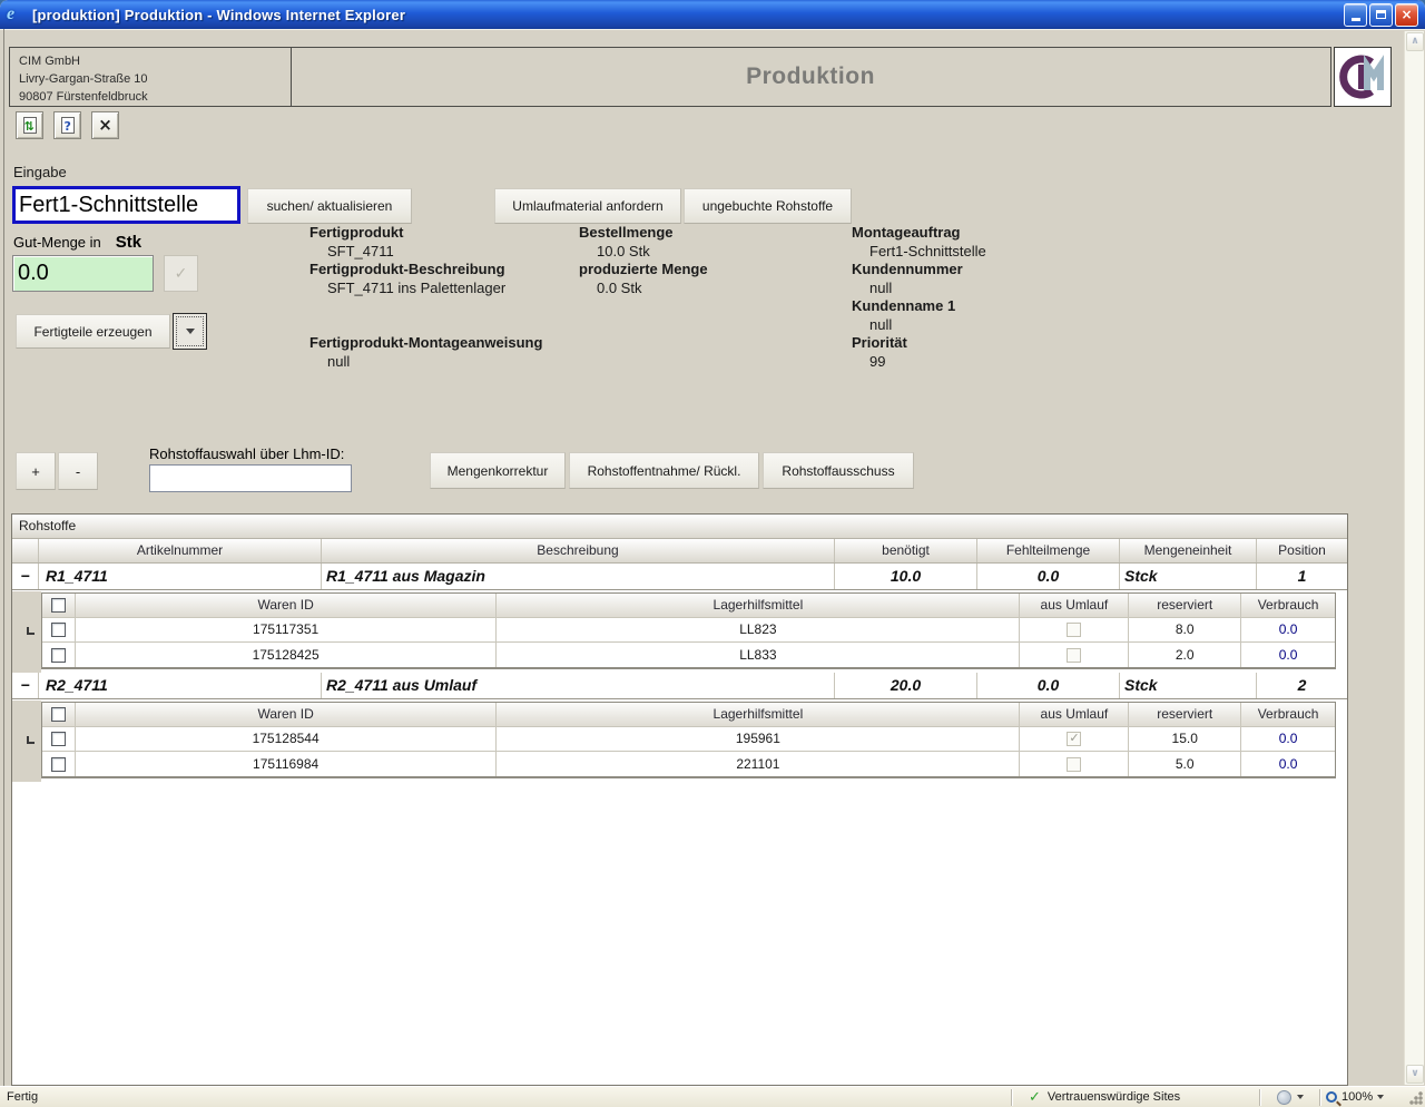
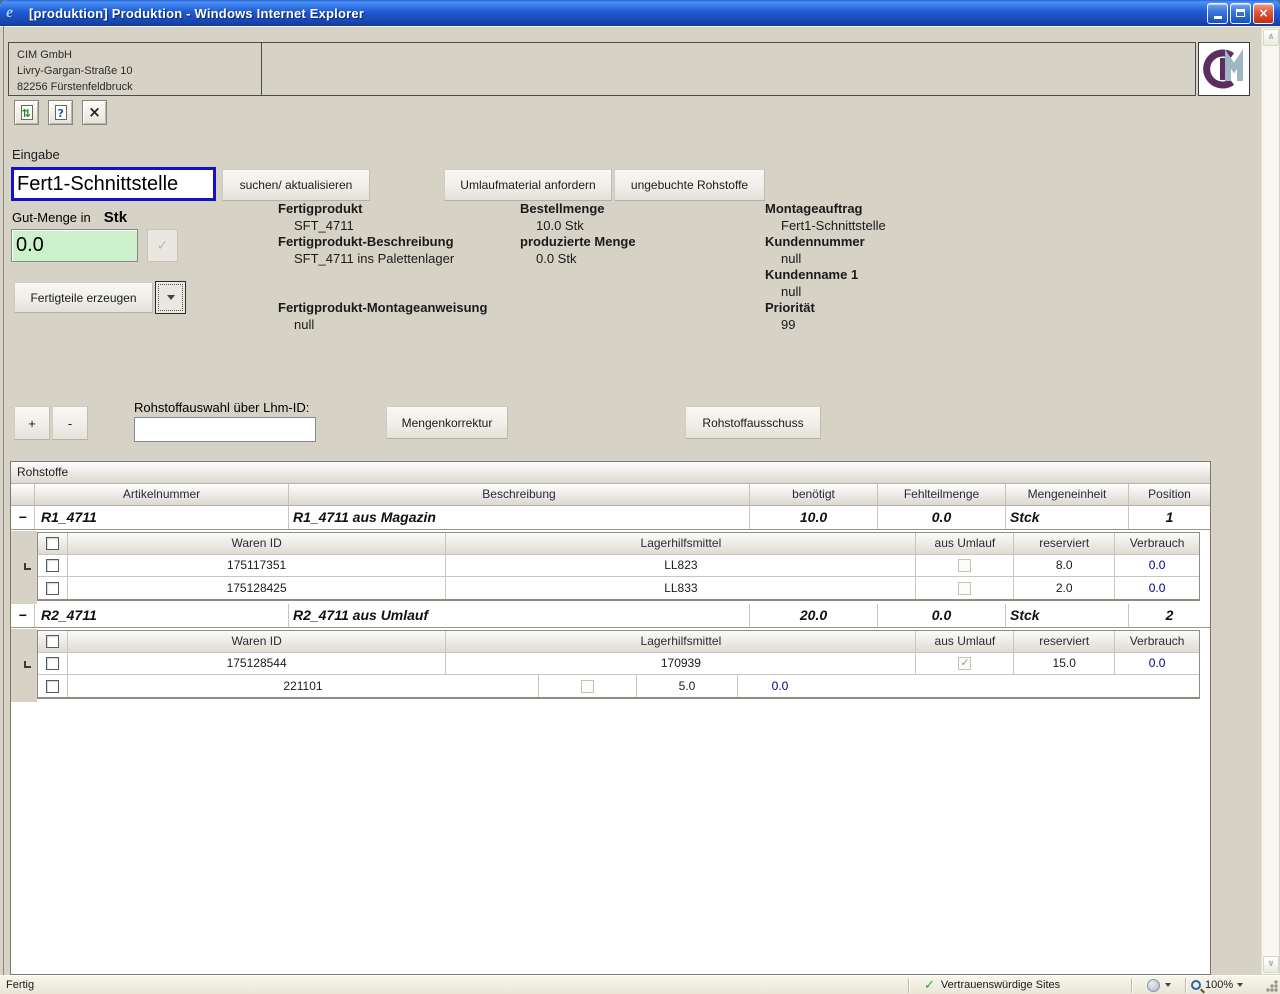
  e
  [produktion] Produktion - Windows Internet Explorer
  ×
  CIM GmbH
  Livry-Gargan-Straße 10
- 90807 Fürstenfeldbruck
+ 82256 Fürstenfeldbruck
- Produktion
  ⇅
  ?
  ×
  Eingabe
  Fert1-Schnittstelle
  suchen/ aktualisieren
  Umlaufmaterial anfordern
  ungebuchte Rohstoffe
  Gut-Menge in Stk
  0.0
  ✓
  Fertigteile erzeugen
  Fertigprodukt
  SFT_4711
  Fertigprodukt-Beschreibung
  SFT_4711 ins Palettenlager
  Fertigprodukt-Montageanweisung
  null
  Bestellmenge
  10.0 Stk
  produzierte Menge
  0.0 Stk
  Montageauftrag
  Fert1-Schnittstelle
  Kundennummer
  null
  Kundenname 1
  null
  Priorität
  99
  +
  -
  Rohstoffauswahl über Lhm-ID:
  Mengenkorrektur
- Rohstoffentnahme/ Rückl.
  Rohstoffausschuss
  Rohstoffe
  Artikelnummer
  Beschreibung
  benötigt
  Fehlteilmenge
  Mengeneinheit
  Position
  −
  R1_4711
  R1_4711 aus Magazin
  10.0
  0.0
  Stck
  1
  Waren ID
  Lagerhilfsmittel
  aus Umlauf
  reserviert
  Verbrauch
  175117351
  LL823
  8.0
  0.0
  175128425
  LL833
  2.0
  0.0
  −
  R2_4711
  R2_4711 aus Umlauf
  20.0
  0.0
  Stck
  2
  Waren ID
  Lagerhilfsmittel
  aus Umlauf
  reserviert
  Verbrauch
  175128544
- 195961
+ 170939
  15.0
  0.0
- 175116984
  221101
  5.0
  0.0
  ∧
  ∨
  Fertig
  ✓
  Vertrauenswürdige Sites
  100%
